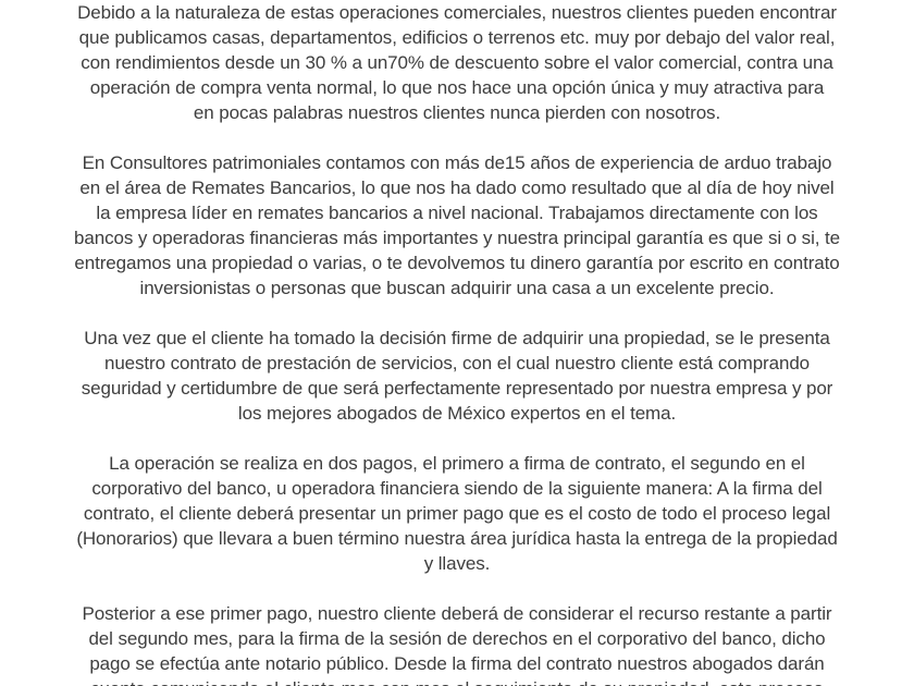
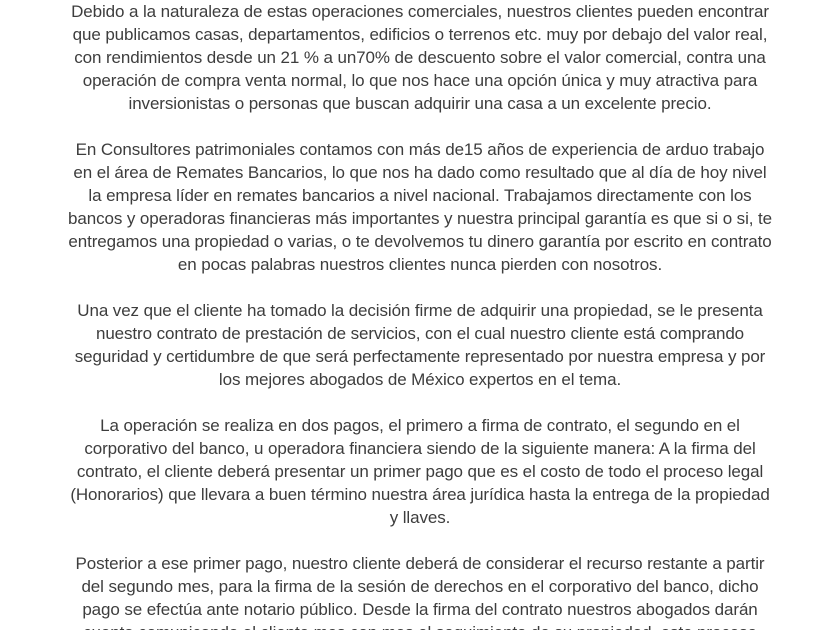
  Debido a la naturaleza de estas operaciones comerciales, nuestros clientes pueden encontrar
  que publicamos casas, departamentos, edificios o terrenos etc. muy por debajo del valor real,
- con rendimientos desde un 30 % a un70% de descuento sobre el valor comercial, contra una
+ con rendimientos desde un 21 % a un70% de descuento sobre el valor comercial, contra una
  operación de compra venta normal, lo que nos hace una opción única y muy atractiva para
- en pocas palabras nuestros clientes nunca pierden con nosotros.
+ inversionistas o personas que buscan adquirir una casa a un excelente precio.
  En Consultores patrimoniales contamos con más de15 años de experiencia de arduo trabajo
  en el área de Remates Bancarios, lo que nos ha dado como resultado que al día de hoy nivel
  la empresa líder en remates bancarios a nivel nacional. Trabajamos directamente con los
  bancos y operadoras financieras más importantes y nuestra principal garantía es que si o si, te
  entregamos una propiedad o varias, o te devolvemos tu dinero garantía por escrito en contrato
- inversionistas o personas que buscan adquirir una casa a un excelente precio.
+ en pocas palabras nuestros clientes nunca pierden con nosotros.
  Una vez que el cliente ha tomado la decisión firme de adquirir una propiedad, se le presenta
  nuestro contrato de prestación de servicios, con el cual nuestro cliente está comprando
  seguridad y certidumbre de que será perfectamente representado por nuestra empresa y por
  los mejores abogados de México expertos en el tema.
  La operación se realiza en dos pagos, el primero a firma de contrato, el segundo en el
  corporativo del banco, u operadora financiera siendo de la siguiente manera: A la firma del
  contrato, el cliente deberá presentar un primer pago que es el costo de todo el proceso legal
  (Honorarios) que llevara a buen término nuestra área jurídica hasta la entrega de la propiedad
  y llaves.
  Posterior a ese primer pago, nuestro cliente deberá de considerar el recurso restante a partir
  del segundo mes, para la firma de la sesión de derechos en el corporativo del banco, dicho
  pago se efectúa ante notario público. Desde la firma del contrato nuestros abogados darán
